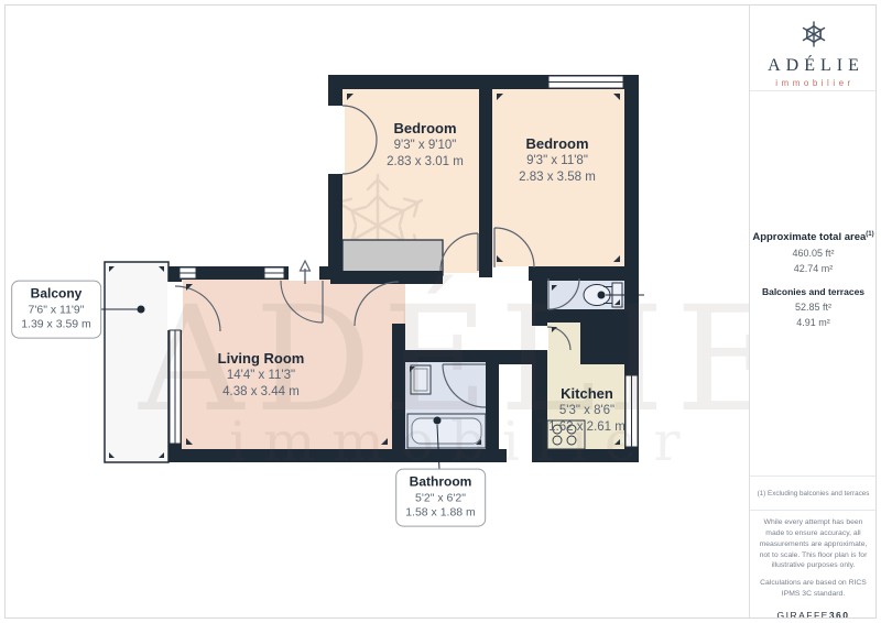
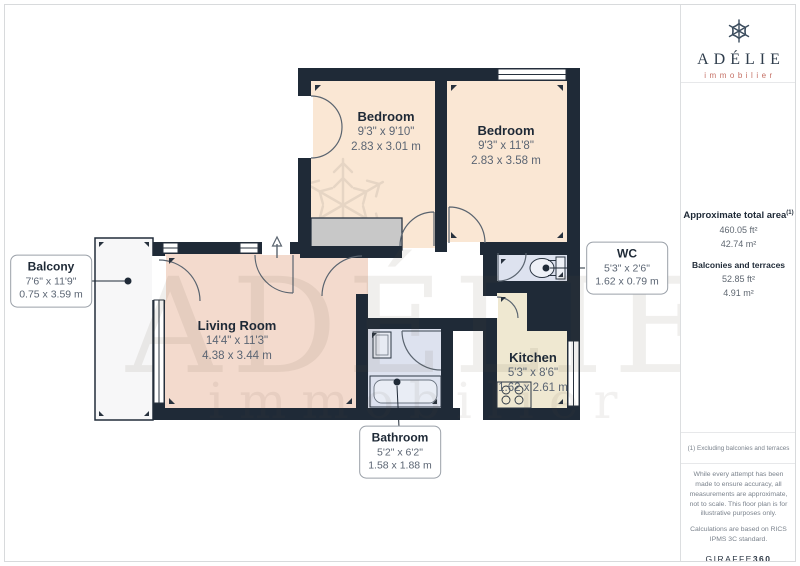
  ADÉLIE
  immobilier
  Bedroom
  9'3" x 9'10"
  2.83 x 3.01 m
  Bedroom
  9'3" x 11'8"
  2.83 x 3.58 m
  Living Room
  14'4" x 11'3"
  4.38 x 3.44 m
  Kitchen
  5'3" x 8'6"
  1.62 x 2.61 m
  Balcony
  7'6" x 11'9"
- 1.39 x 3.59 m
+ 0.75 x 3.59 m
+ WC
+ 5'3" x 2'6"
+ 1.62 x 0.79 m
  Bathroom
  5'2" x 6'2"
  1.58 x 1.88 m
  ADÉLIE
  immobilier
  Approximate total area
  460.05 ft²
  42.74 m²
  Balconies and terraces
  52.85 ft²
  4.91 m²
  GIRAFFE360
